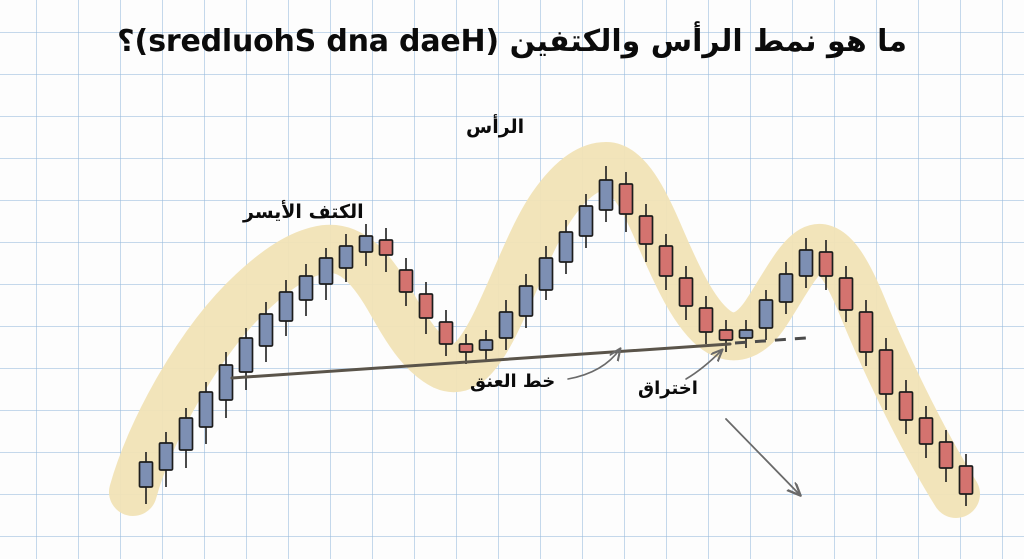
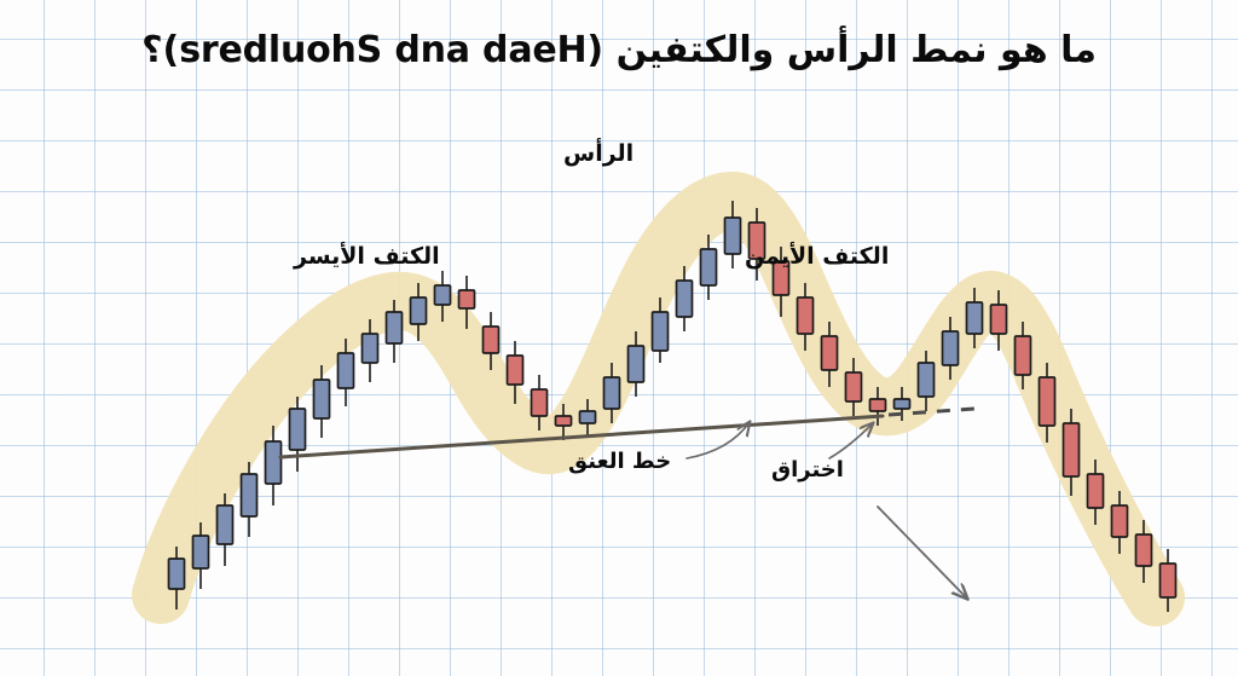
  ما هو نمط الرأس والكتفين (Head and Shoulders)؟
  الرأس
  الكتف الأيسر
+ الكتف الأيمن
  خط العنق
  اختراق
